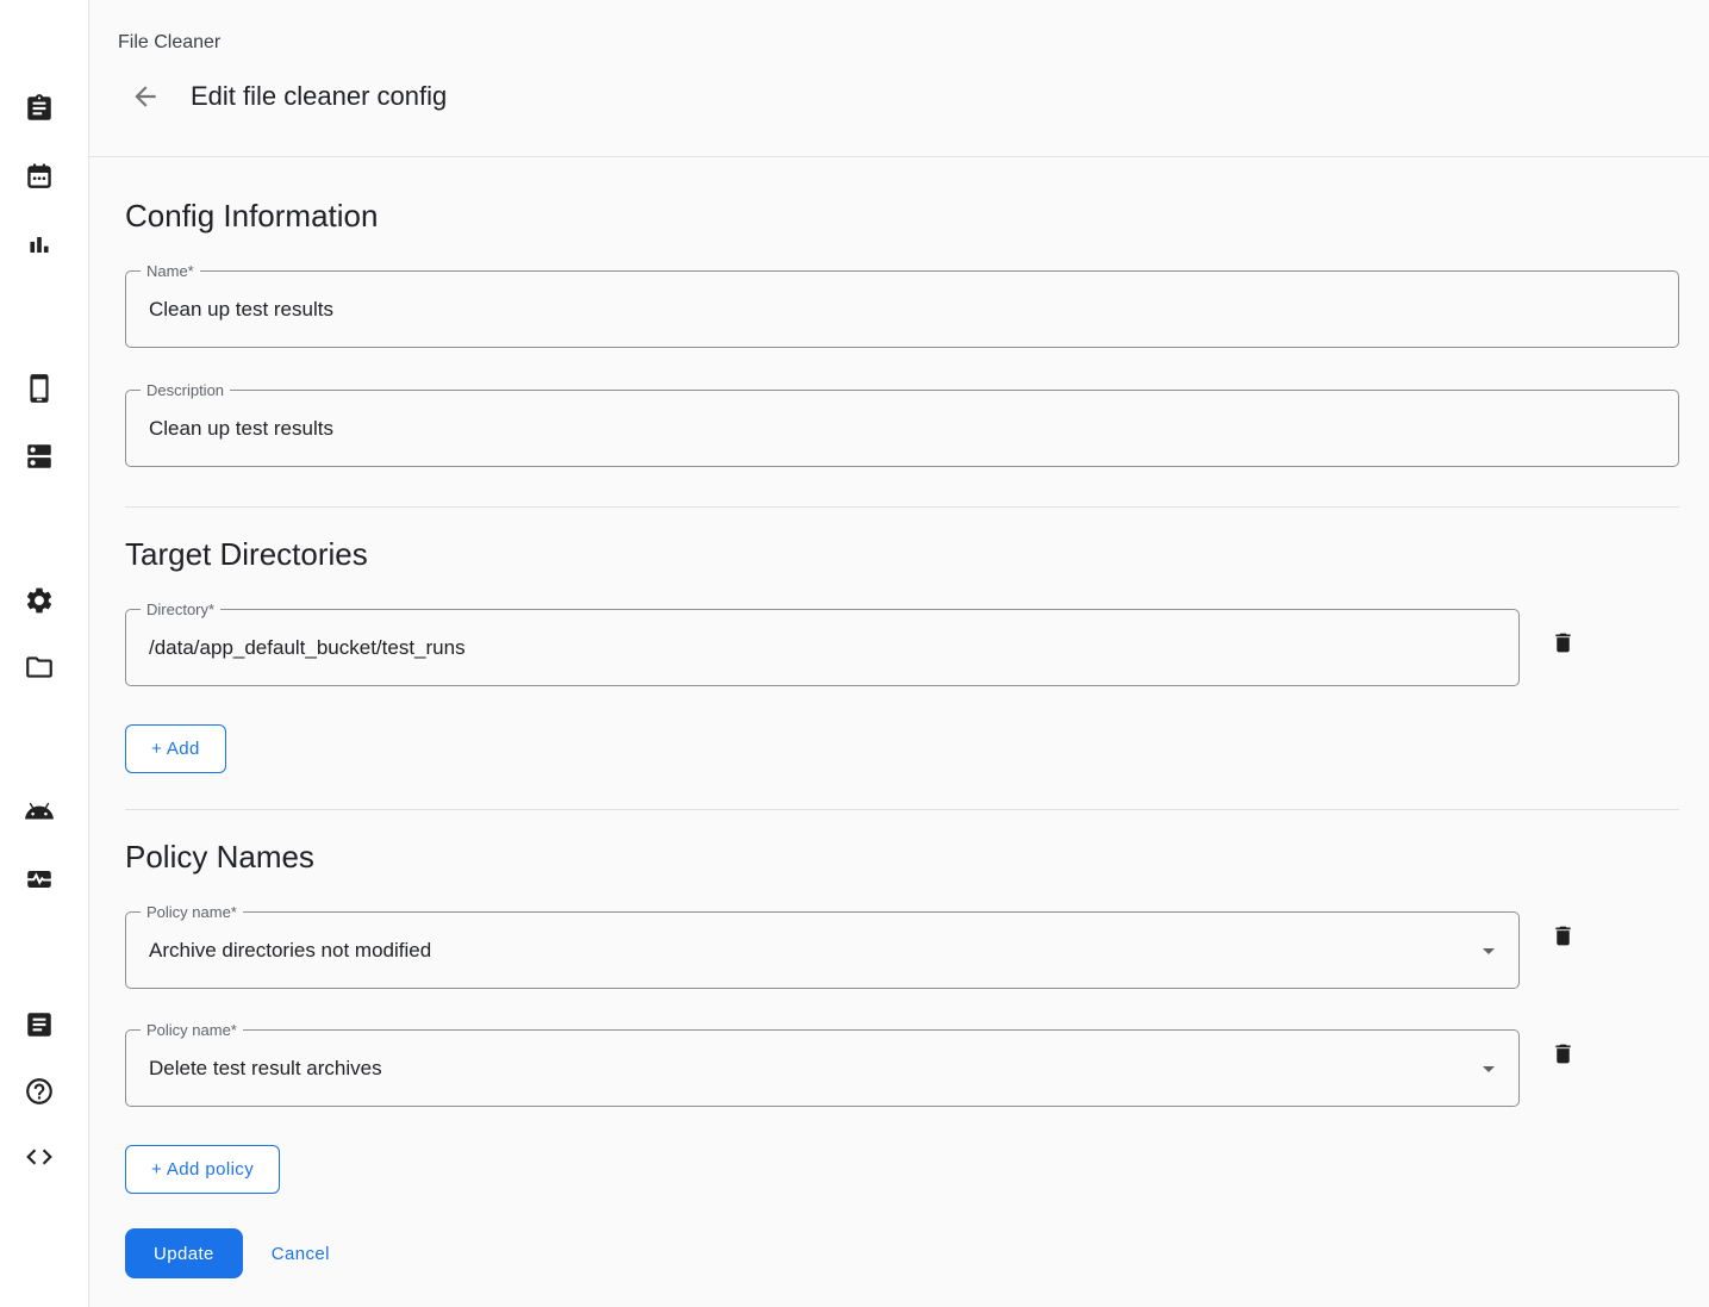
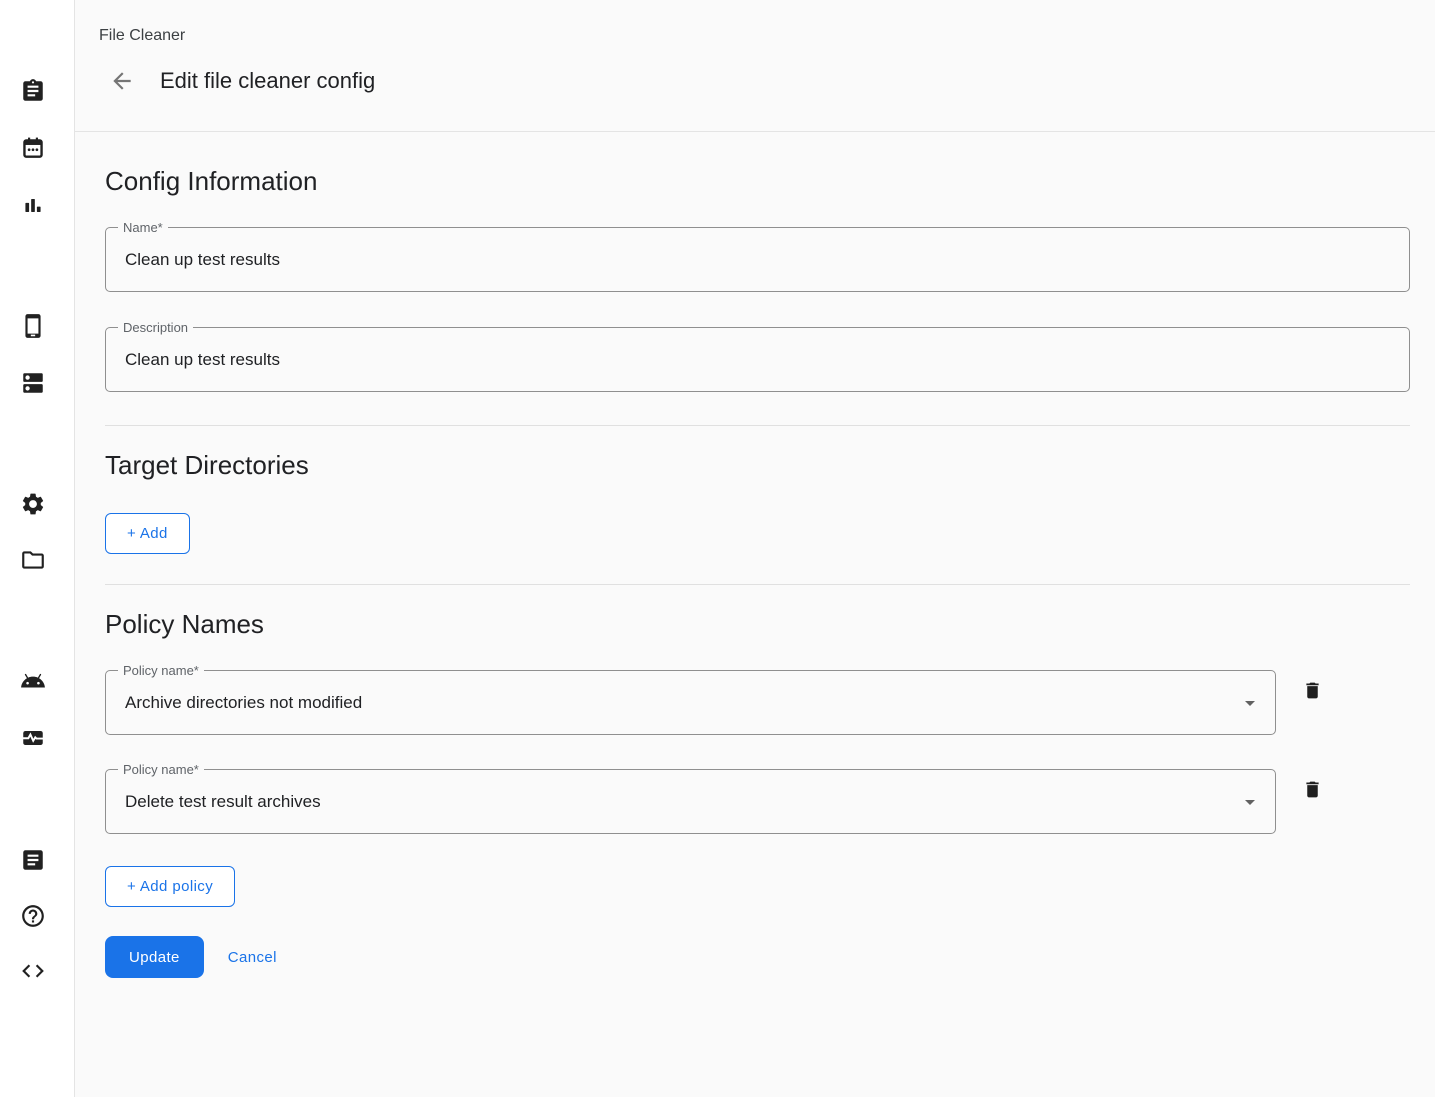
  File Cleaner
  Edit file cleaner config
  Config Information
  Name*
  Clean up test results
  Description
  Clean up test results
  Target Directories
- Directory*
- /data/app_default_bucket/test_runs
  + Add
  Policy Names
  Policy name*
  Archive directories not modified
  Policy name*
  Delete test result archives
  + Add policy
  Update
  Cancel
